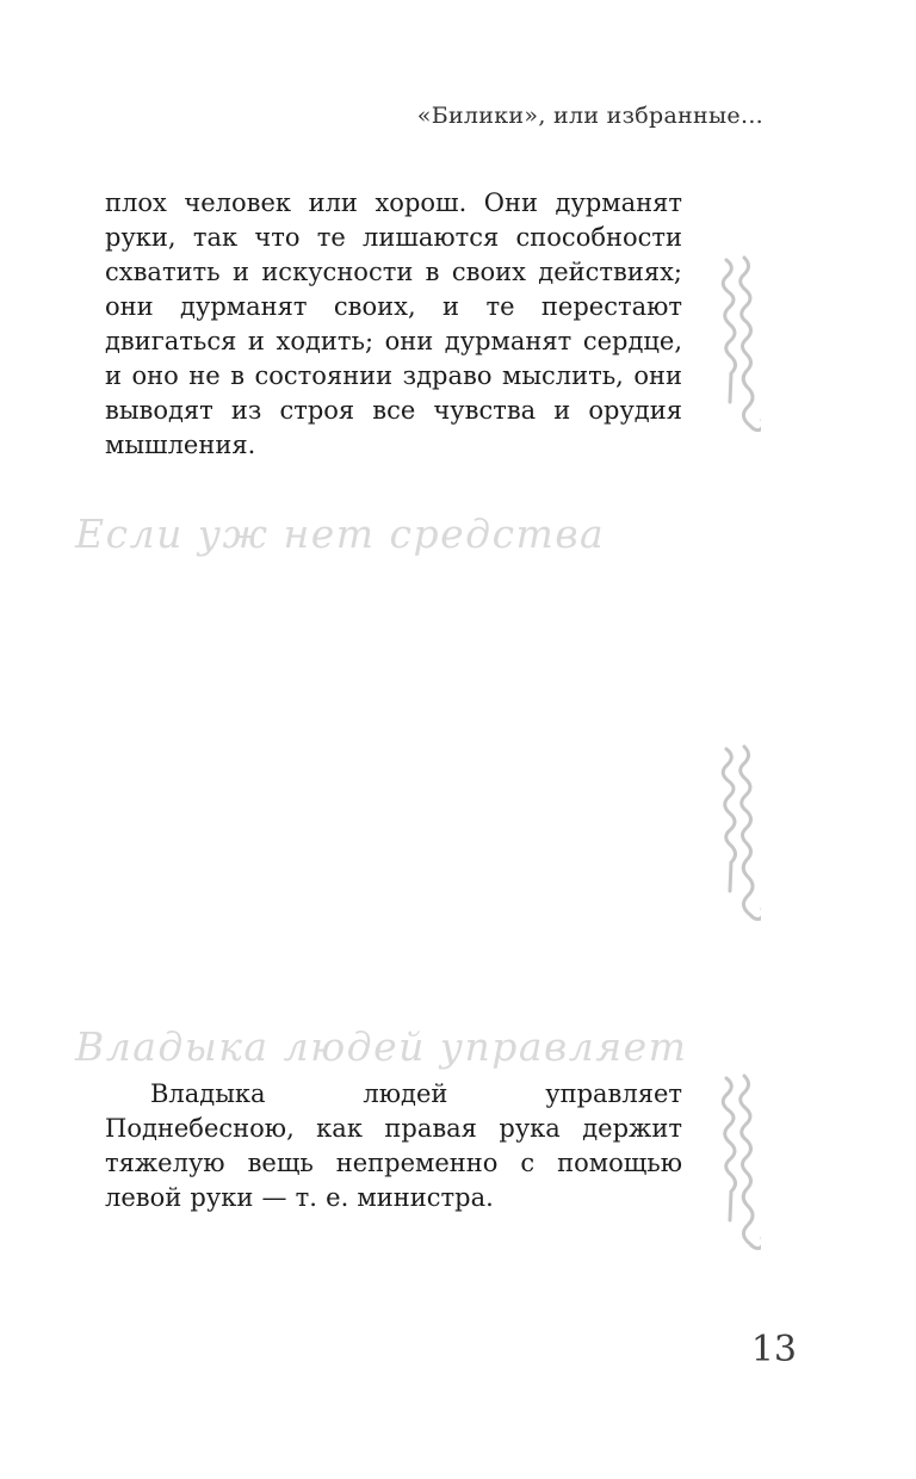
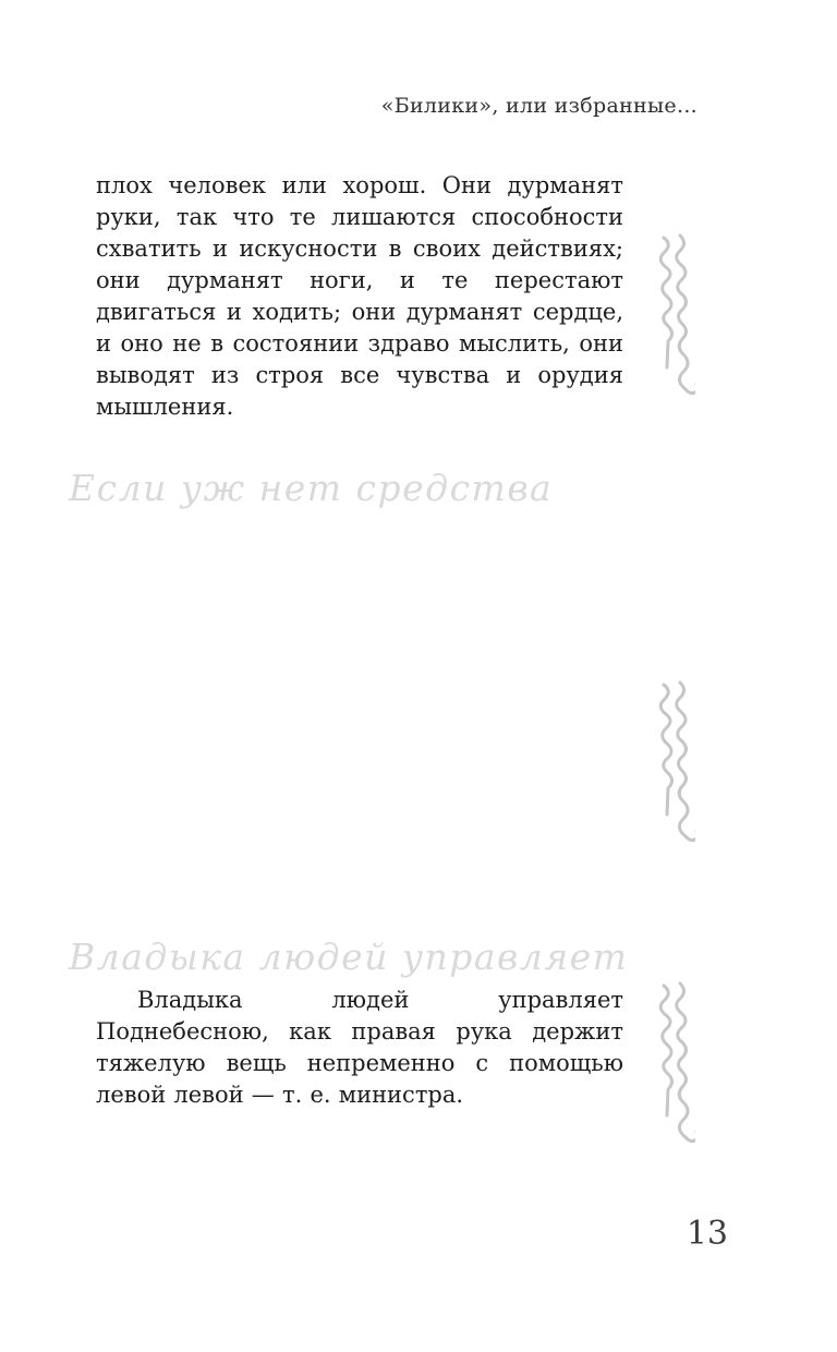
  «Билики», или избранные...
- плох человек или хорош. Они дурманят руки, так что те лишаются способности схватить и искусности в своих действиях; они дурманят своих, и те перестают двигаться и ходить; они дурманят сердце, и оно не в состоянии здраво мыслить, они выводят из строя все чувства и орудия мышления.
+ плох человек или хорош. Они дурманят руки, так что те лишаются способности схватить и искусности в своих действиях; они дурманят ноги, и те перестают двигаться и ходить; они дурманят сердце, и оно не в состоянии здраво мыслить, они выводят из строя все чувства и орудия мышления.
  Если уж нет средства
  Владыка людей управляет
- Владыка людей управляет Поднебесною, как правая рука держит тяжелую вещь непременно с помощью левой руки — т. е. министра.
+ Владыка людей управляет Поднебесною, как правая рука держит тяжелую вещь непременно с помощью левой левой — т. е. министра.
  13
